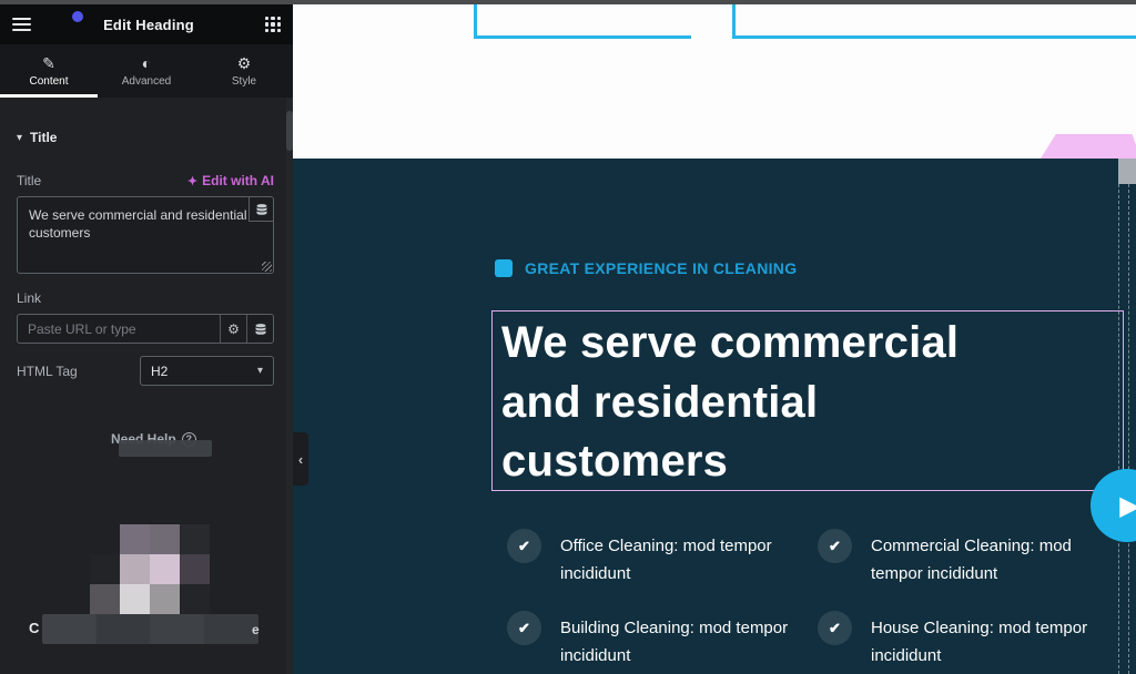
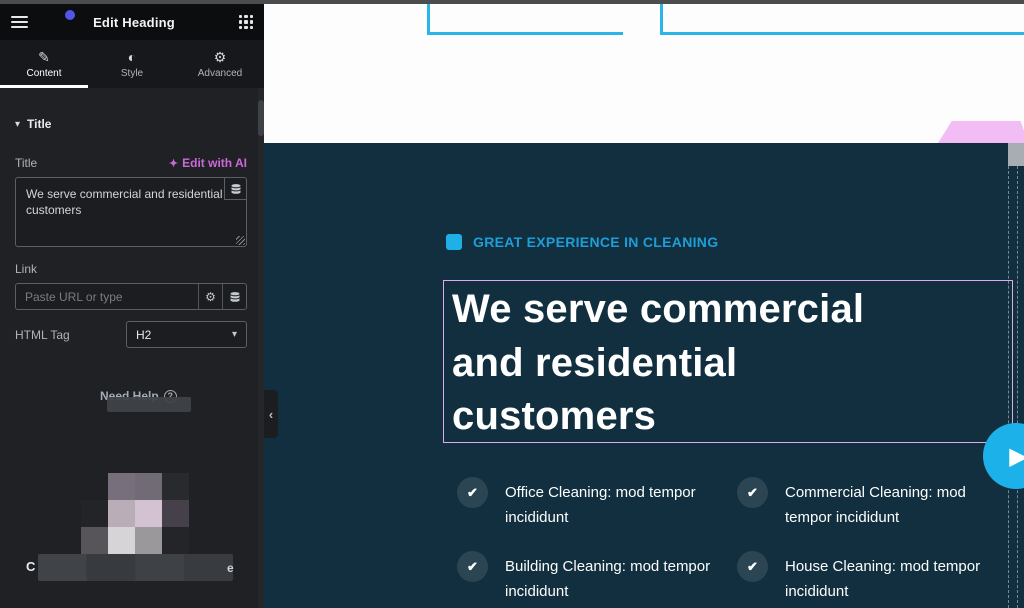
  Edit Heading
  ✎
  Content
  ◐
- Advanced
+ Style
  ⚙
- Style
+ Advanced
  ▾
  Title
  Title
  ✦
  Edit with AI
  Link
  Paste URL or type
  ⚙
  HTML Tag
  H2
  ▾
  Need Help
  ?
  C
  e
  ‹
  GREAT EXPERIENCE IN CLEANING
  We serve commercial
  and residential
  customers
  ✔
  Office Cleaning: mod tempor incididunt
  ✔
  Commercial Cleaning: mod tempor incididunt
  ✔
  Building Cleaning: mod tempor incididunt
  ✔
  House Cleaning: mod tempor incididunt
  ▶
